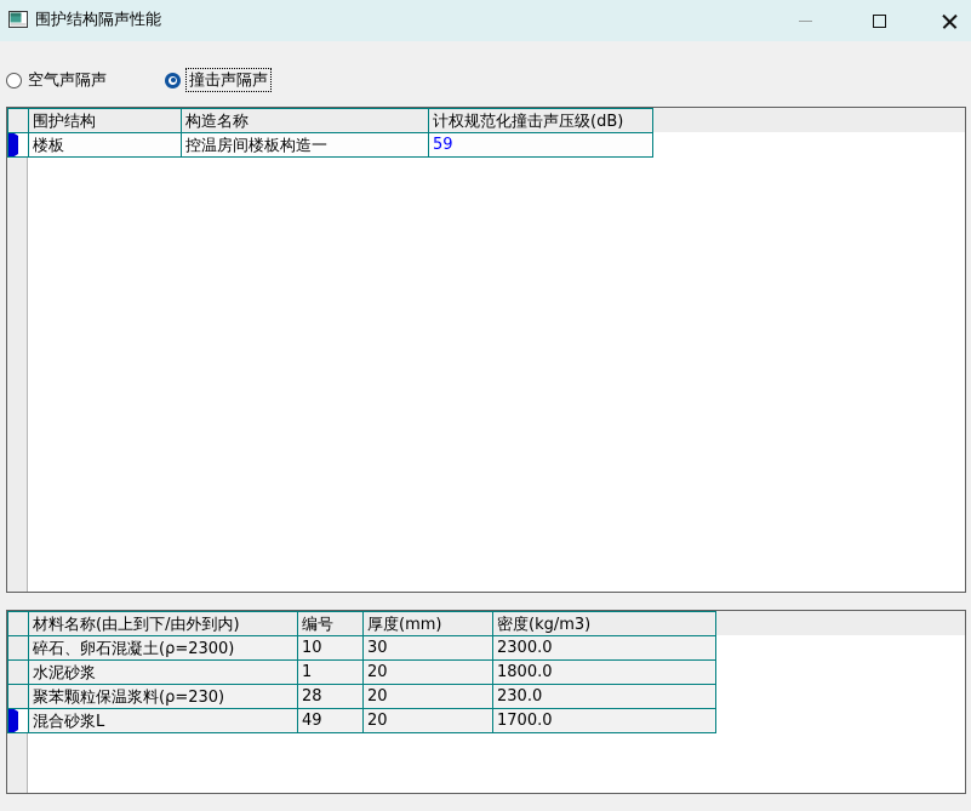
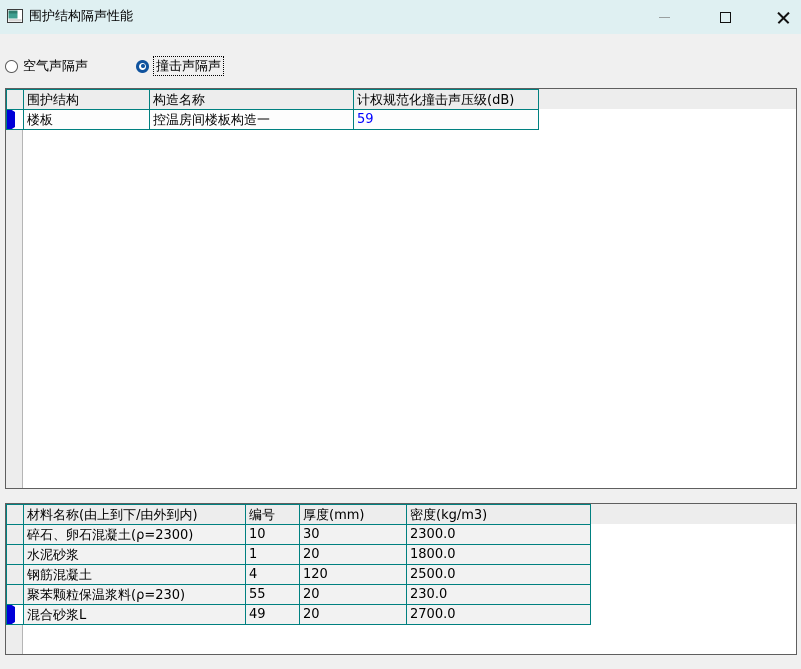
  围护结构隔声性能
  空气声隔声
  撞击声隔声
  	围护结构	构造名称	计权规范化撞击声压级(dB)
  	楼板	控温房间楼板构造一	59
  	材料名称(由上到下/由外到内)	编号	厚度(mm)	密度(kg/m3)
  	碎石、卵石混凝土(ρ=2300)	10	30	2300.0
  	水泥砂浆	1	20	1800.0
+ 	钢筋混凝土	4	120	2500.0
- 	聚苯颗粒保温浆料(ρ=230)	28	20	230.0
+ 	聚苯颗粒保温浆料(ρ=230)	55	20	230.0
- 	混合砂浆L	49	20	1700.0
+ 	混合砂浆L	49	20	2700.0
